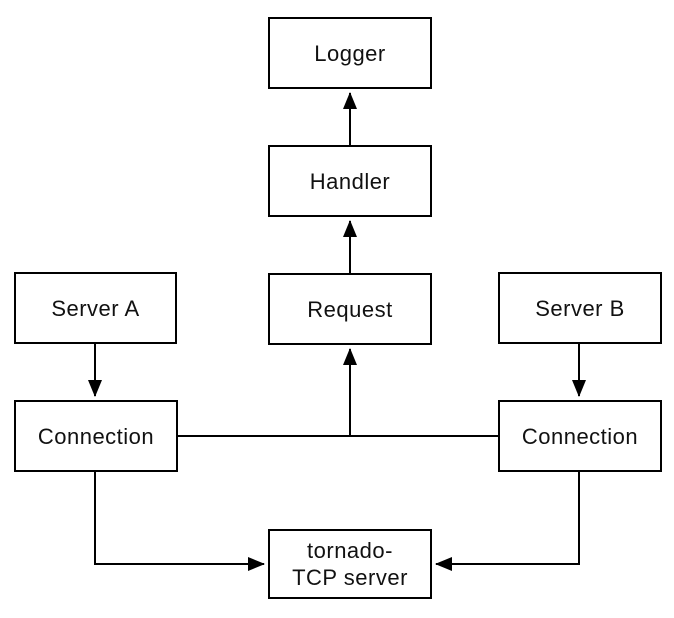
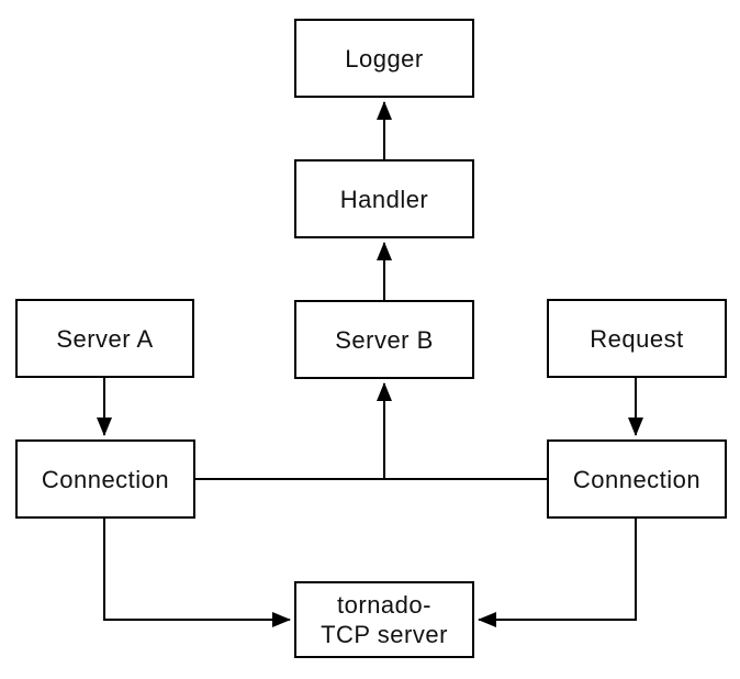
  Logger
  Handler
- Request
+ Server B
  Server A
- Server B
+ Request
  Connection
  Connection
  tornado-
  TCP server
